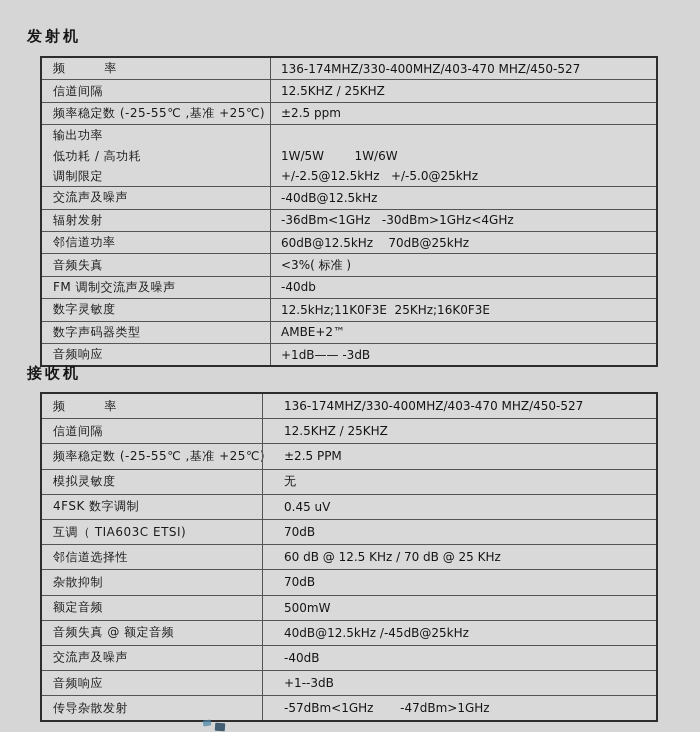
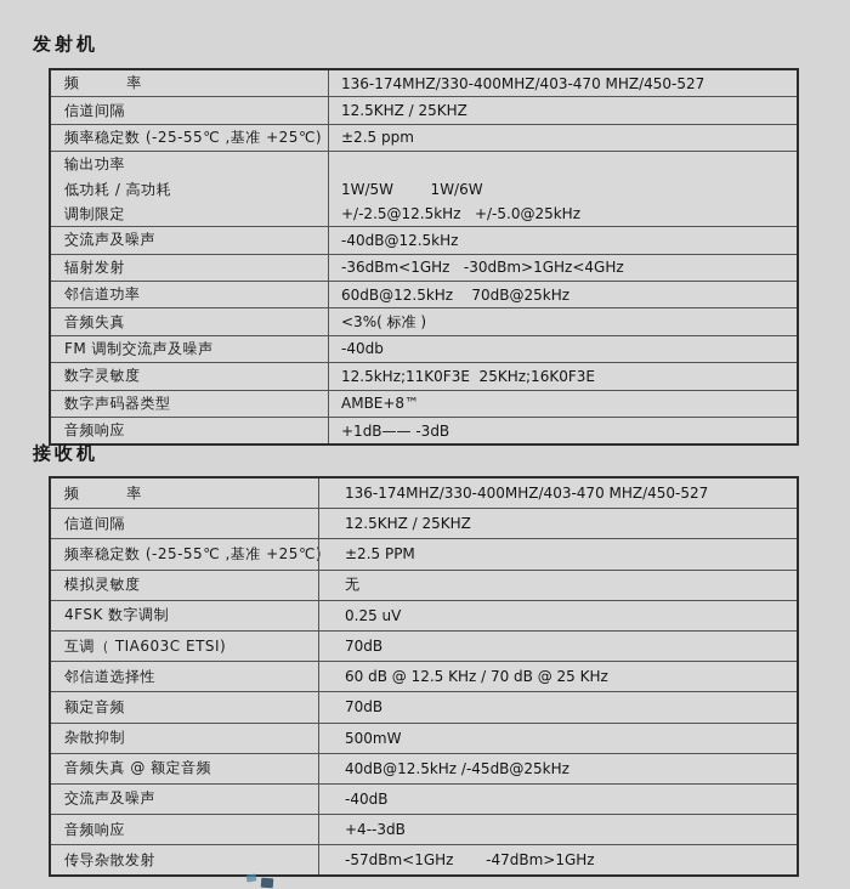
  发射机
  频 率
  136-174MHZ/330-400MHZ/403-470 MHZ/450-527
  信道间隔
  12.5KHZ / 25KHZ
  频率稳定数 (-25-55℃ ,基准 +25℃)
  ±2.5 ppm
  输出功率
  低功耗 / 高功耗
  调制限定
  1W/5W 1W/6W
  +/-2.5@12.5kHz +/-5.0@25kHz
  交流声及噪声
  -40dB@12.5kHz
  辐射发射
  -36dBm<1GHz -30dBm>1GHz<4GHz
  邻信道功率
  60dB@12.5kHz 70dB@25kHz
  音频失真
  <3%( 标准 )
  FM 调制交流声及噪声
  -40db
  数字灵敏度
  12.5kHz;11K0F3E 25KHz;16K0F3E
  数字声码器类型
- AMBE+2™
+ AMBE+8™
  音频响应
  +1dB—— -3dB
  接收机
  频 率
  136-174MHZ/330-400MHZ/403-470 MHZ/450-527
  信道间隔
  12.5KHZ / 25KHZ
  频率稳定数 (-25-55℃ ,基准 +25℃
  ±2.5 PPM
  模拟灵敏度
  无
  4FSK 数字调制
- 0.45 uV
+ 0.25 uV
  互调（ TIA603C ETSI)
  70dB
  邻信道选择性
  60 dB @ 12.5 KHz / 70 dB @ 25 KHz
- 杂散抑制
+ 额定音频
  70dB
- 额定音频
+ 杂散抑制
  500mW
  音频失真 @ 额定音频
  40dB@12.5kHz /-45dB@25kHz
  交流声及噪声
  -40dB
  音频响应
- +1--3dB
+ +4--3dB
  传导杂散发射
  -57dBm<1GHz -47dBm>1GHz
